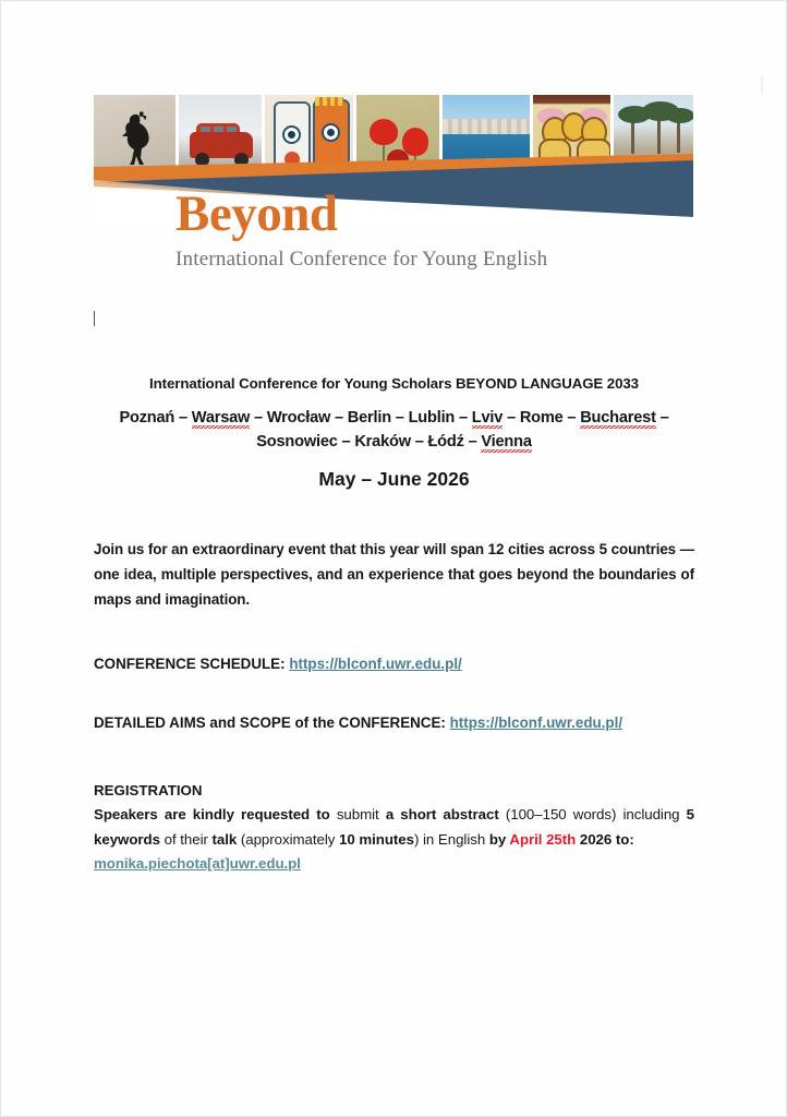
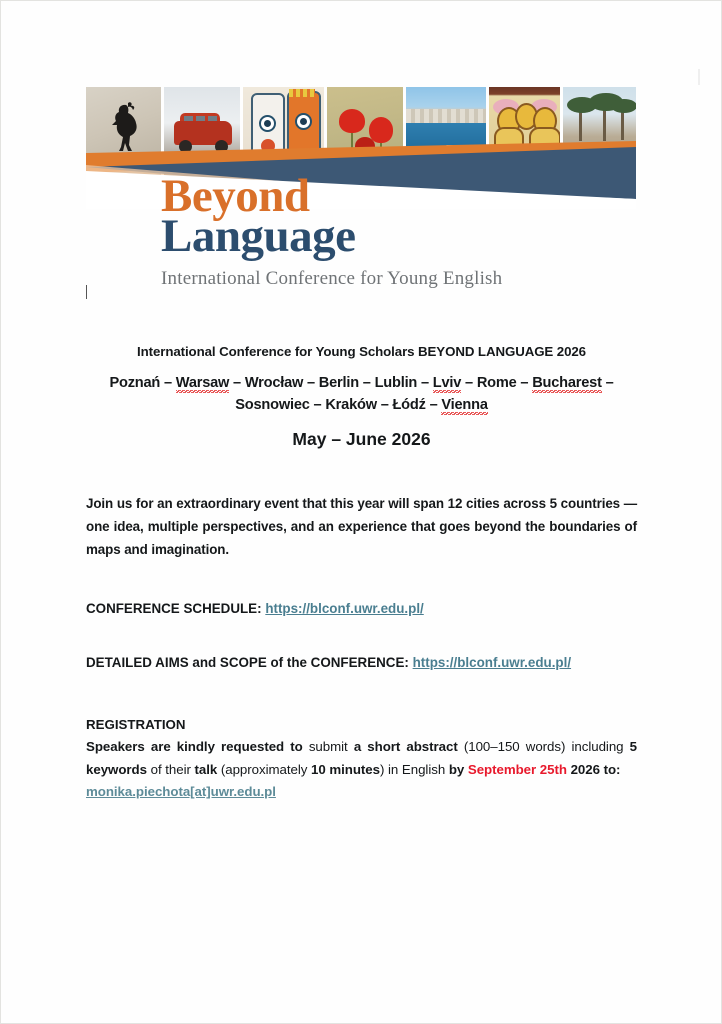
  Beyond
+ Language
  International Conference for Young English
- International Conference for Young Scholars BEYOND LANGUAGE 2033
+ International Conference for Young Scholars BEYOND LANGUAGE 2026
  Poznań – Warsaw – Wrocław – Berlin – Lublin – Lviv – Rome – Bucharest – Sosnowiec – Kraków – Łódź – Vienna
  May – June 2026
  Join us for an extraordinary event that this year will span 12 cities across 5 countries — one idea, multiple perspectives, and an experience that goes beyond the boundaries of maps and imagination.
  CONFERENCE SCHEDULE: https://blconf.uwr.edu.pl/
  DETAILED AIMS and SCOPE of the CONFERENCE: https://blconf.uwr.edu.pl/
  REGISTRATION
- Speakers are kindly requested to submit a short abstract (100–150 words) including 5 keywords of their talk (approximately 10 minutes) in English by April 25th 2026 to:
+ Speakers are kindly requested to submit a short abstract (100–150 words) including 5 keywords of their talk (approximately 10 minutes) in English by September 25th 2026 to:
  monika.piechota[at]uwr.edu.pl
